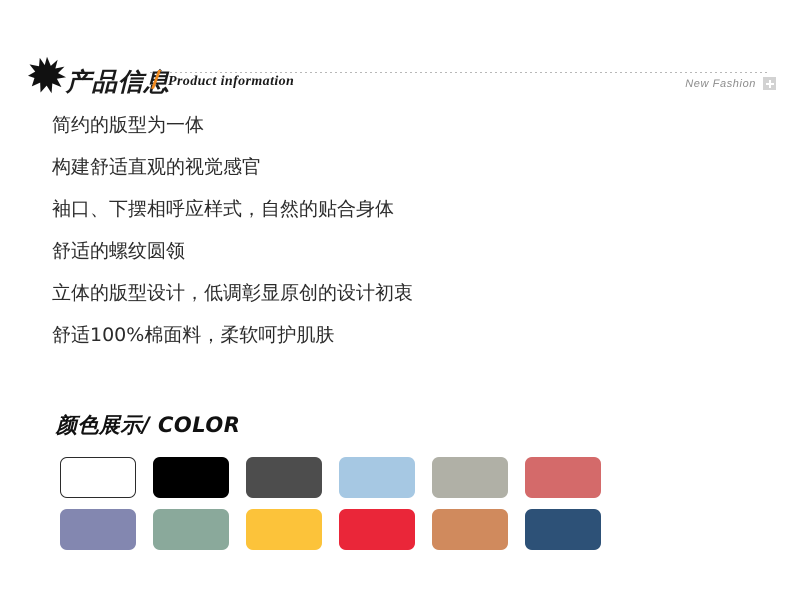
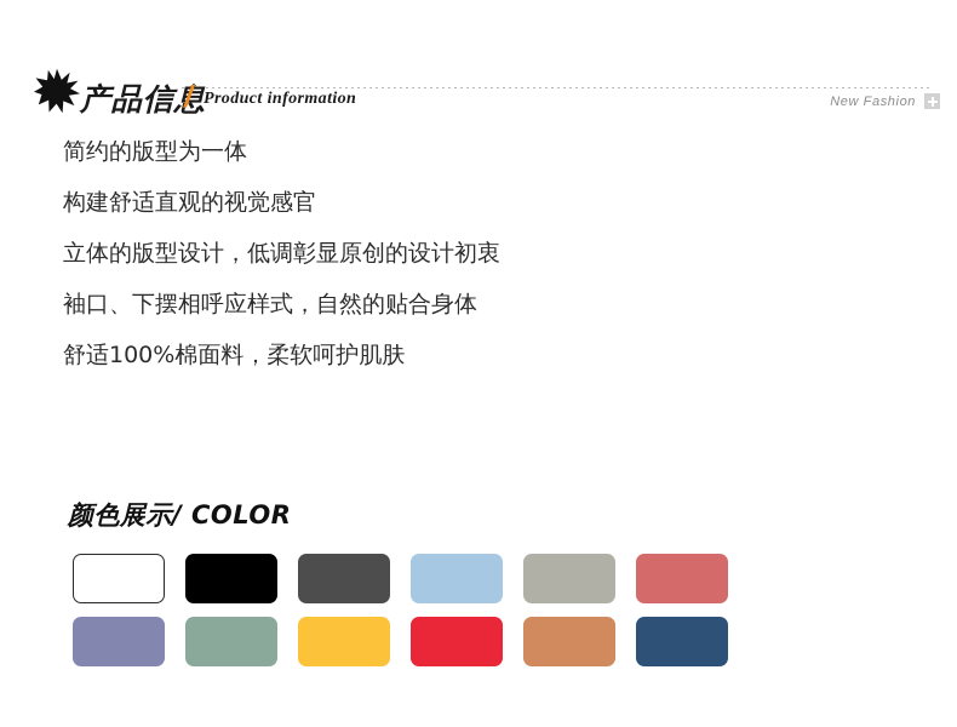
  产品信息
  /
  Product information
  New Fashion
  简约的版型为一体
  构建舒适直观的视觉感官
- 袖口、下摆相呼应样式，自然的贴合身体
+ 立体的版型设计，低调彰显原创的设计初衷
- 舒适的螺纹圆领
- 立体的版型设计，低调彰显原创的设计初衷
+ 袖口、下摆相呼应样式，自然的贴合身体
  舒适100%棉面料，柔软呵护肌肤
  颜色展示/ COLOR
